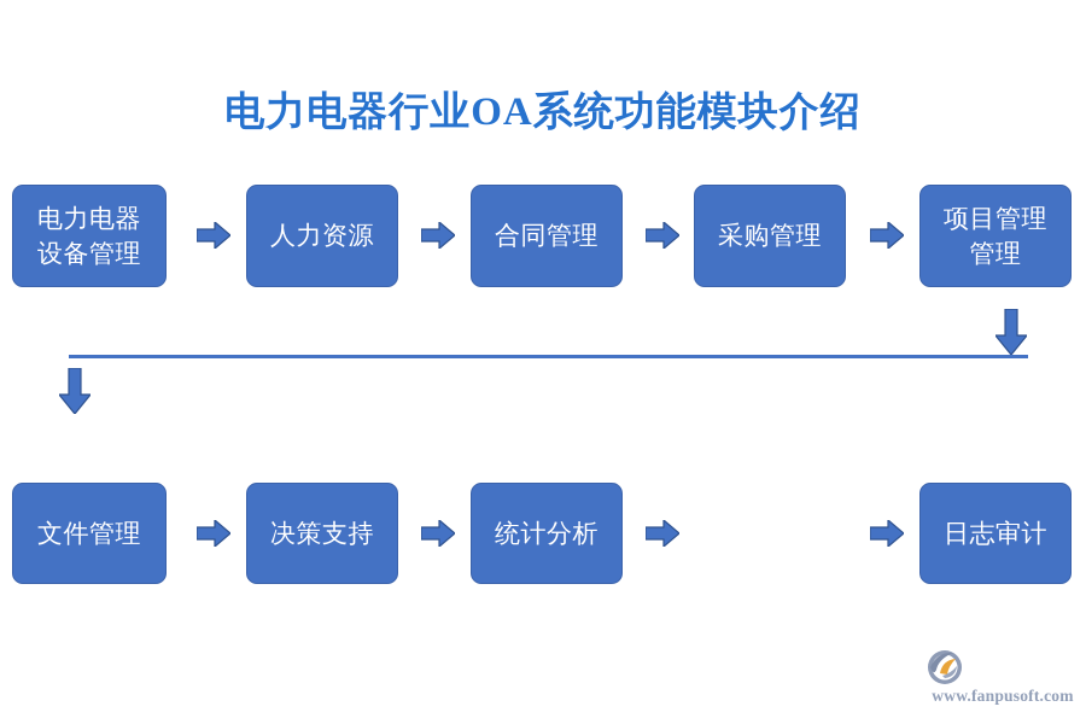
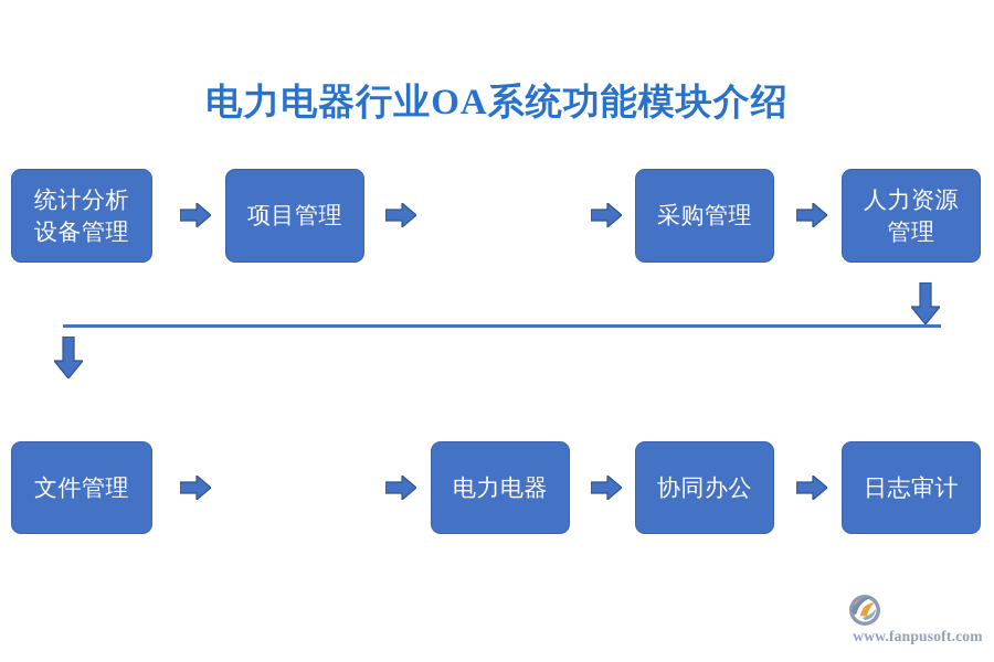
  电力电器行业OA系统功能模块介绍
- 电力电器
+ 统计分析
  设备管理
- 人力资源
+ 项目管理
- 合同管理
  采购管理
- 项目管理
+ 人力资源
  管理
  文件管理
- 决策支持
- 统计分析
+ 电力电器
+ 协同办公
  日志审计
  www.fanpusoft.com
